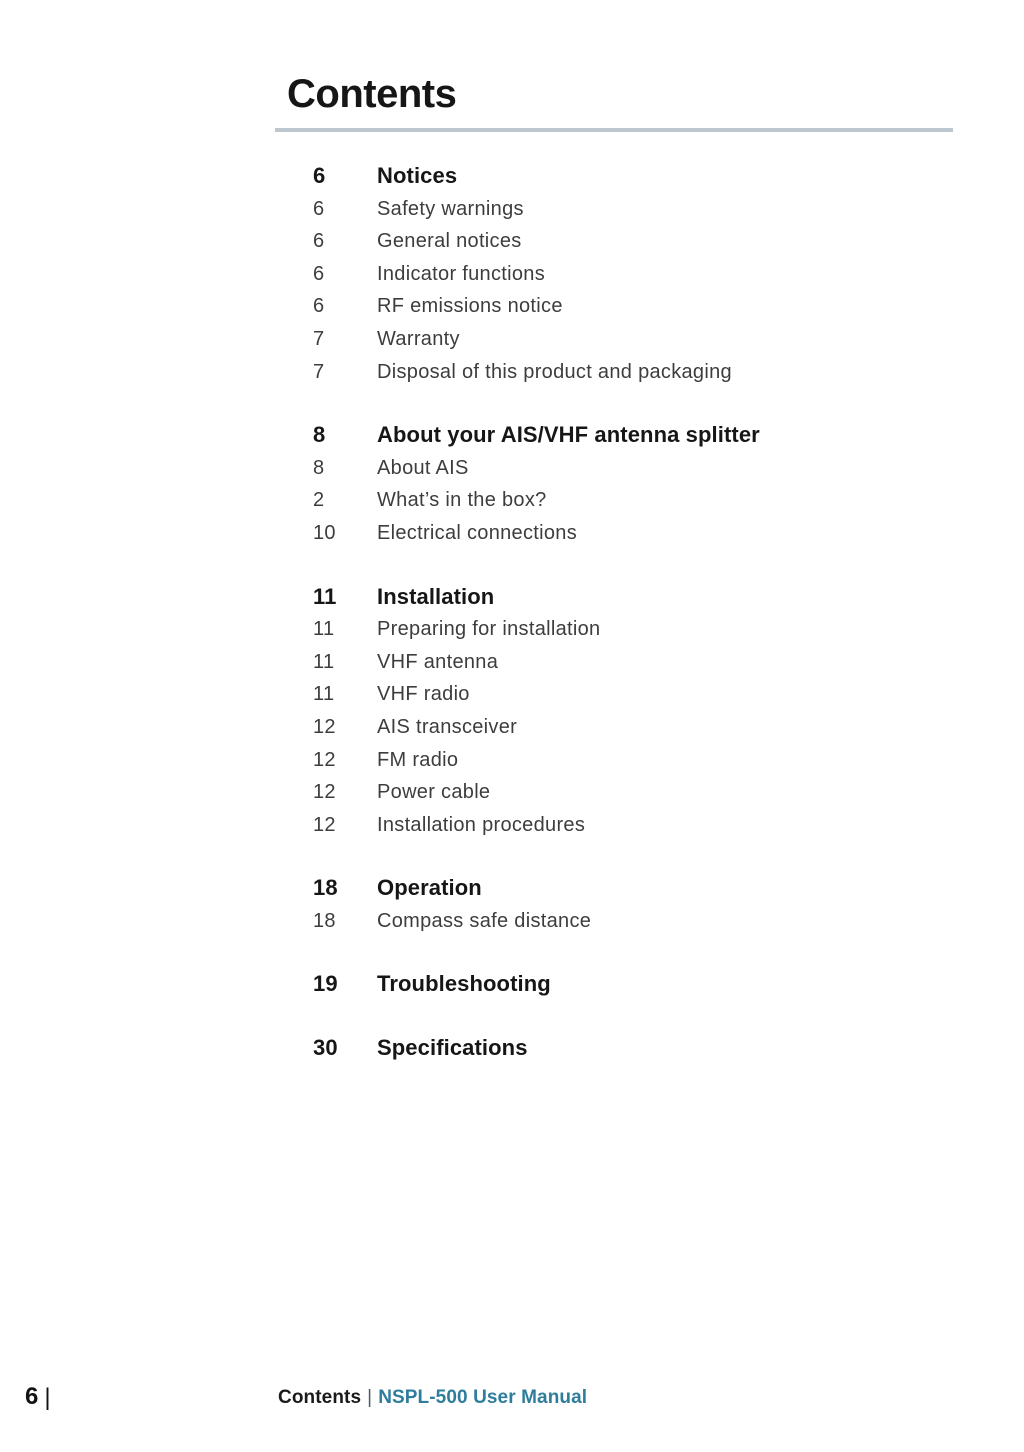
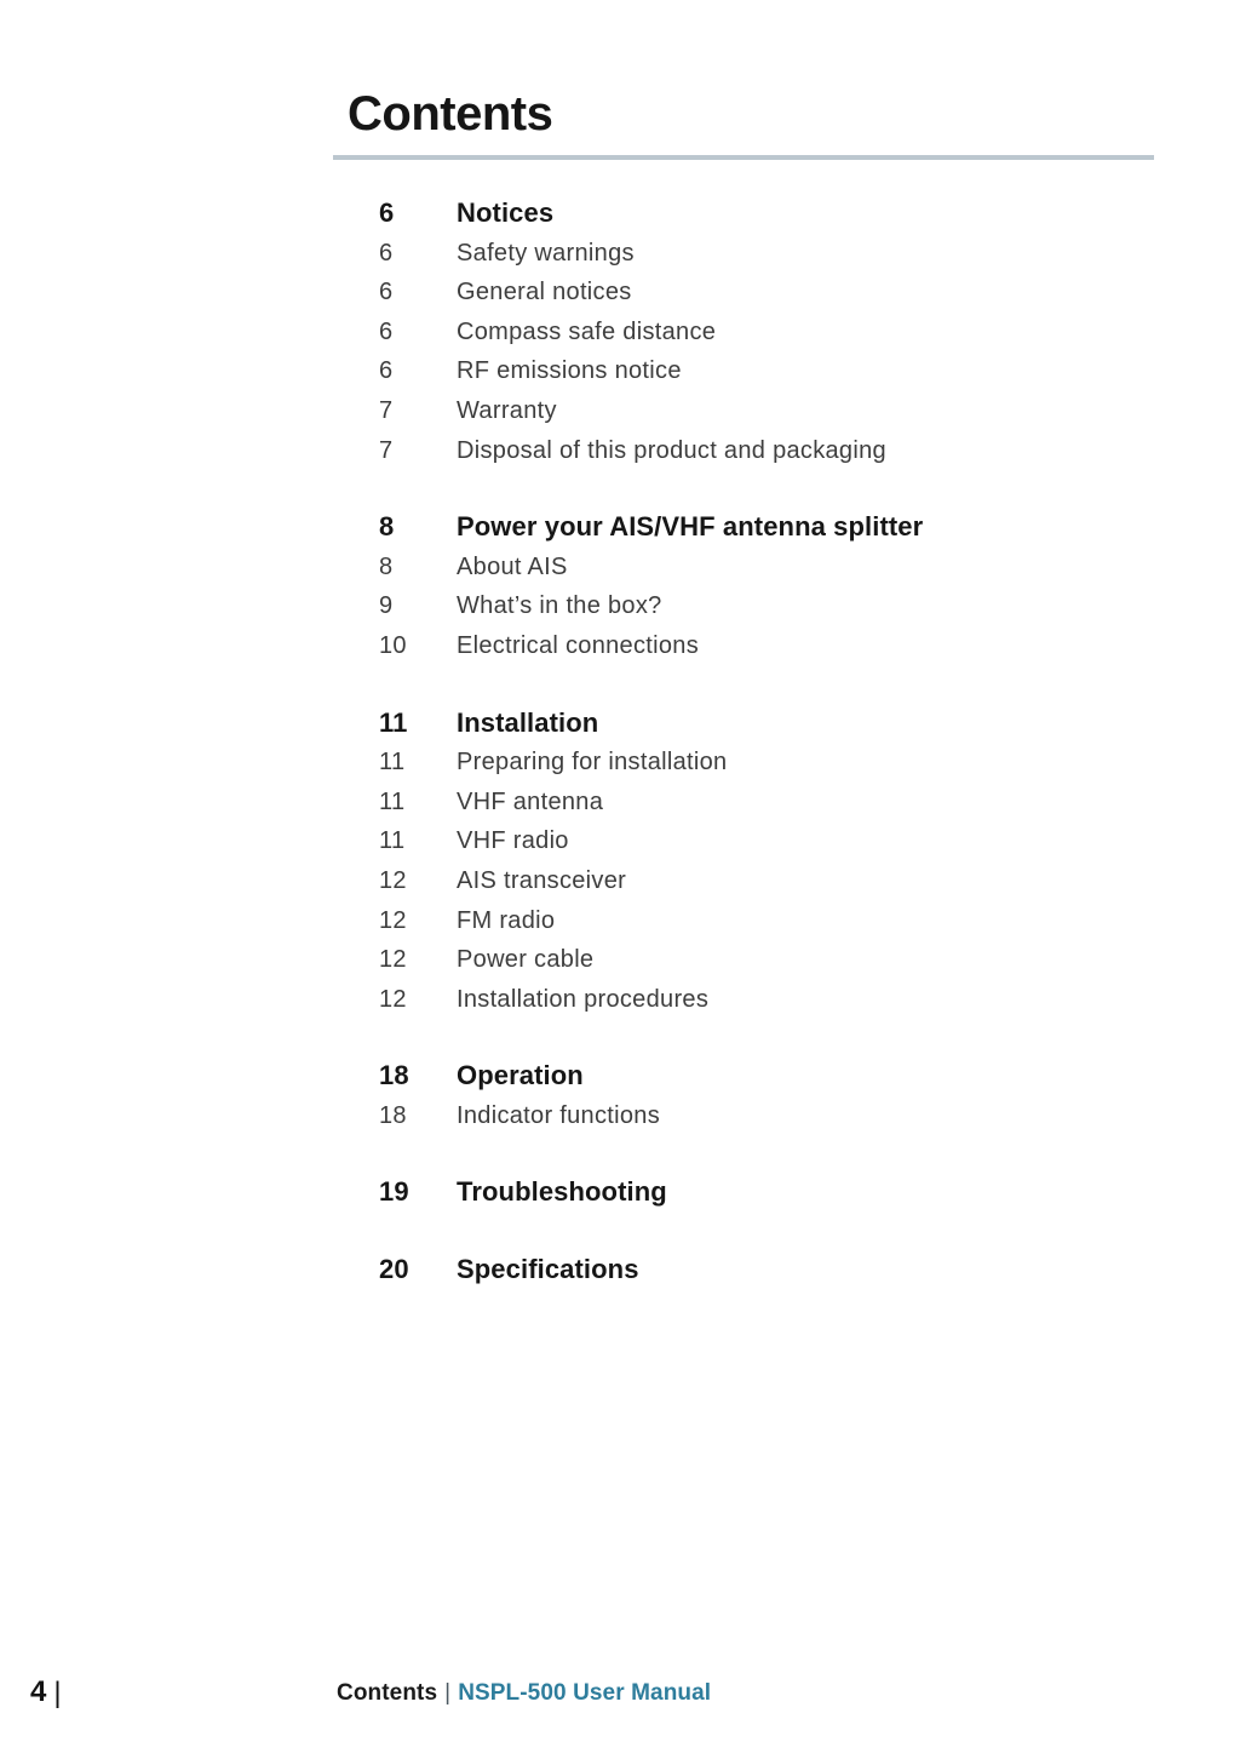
  Contents
  6
  Notices
  6
  Safety warnings
  6
  General notices
  6
- Indicator functions
+ Compass safe distance
  6
  RF emissions notice
  7
  Warranty
  7
  Disposal of this product and packaging
  8
- About your AIS/VHF antenna splitter
+ Power your AIS/VHF antenna splitter
  8
  About AIS
- 2
+ 9
  What’s in the box?
  10
  Electrical connections
  11
  Installation
  11
  Preparing for installation
  11
  VHF antenna
  11
  VHF radio
  12
  AIS transceiver
  12
  FM radio
  12
  Power cable
  12
  Installation procedures
  18
  Operation
  18
- Compass safe distance
+ Indicator functions
  19
  Troubleshooting
- 30
+ 20
  Specifications
- 6 |
+ 4 |
  Contents | NSPL-500 User Manual
